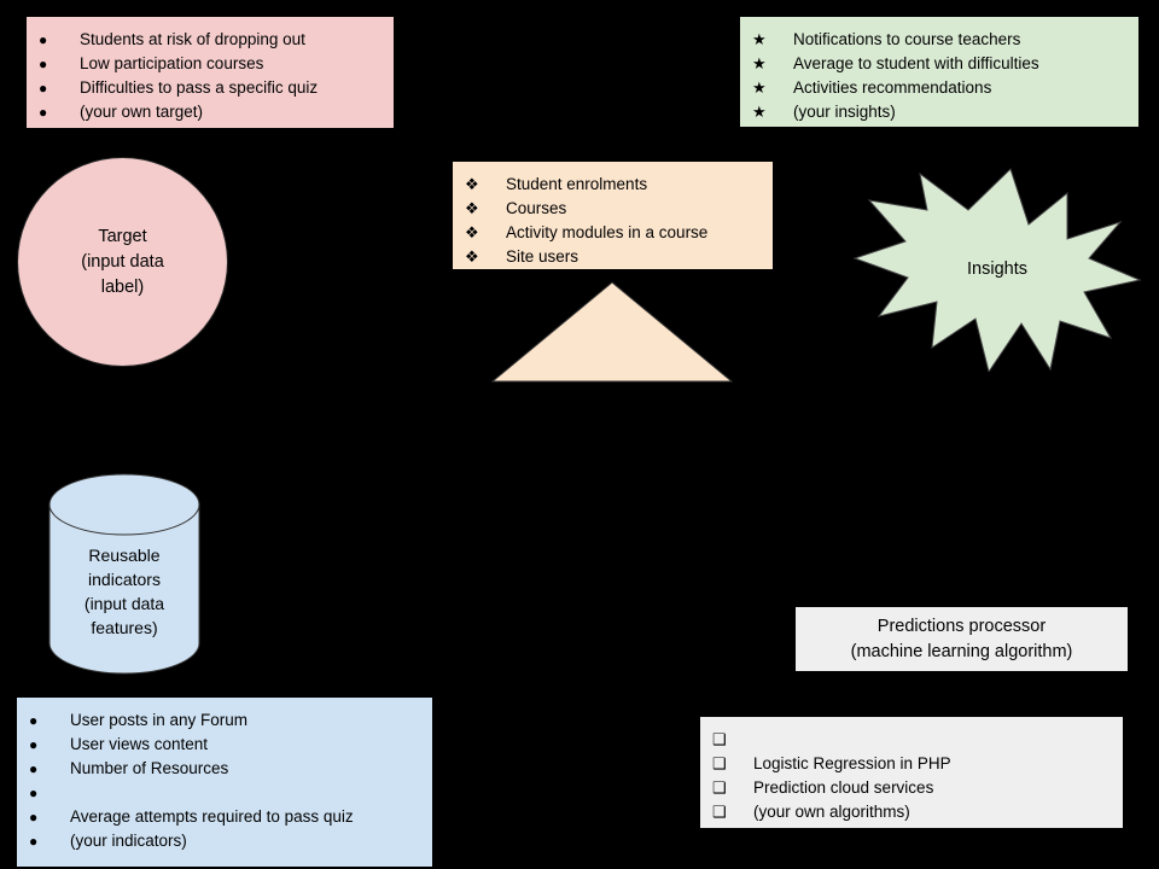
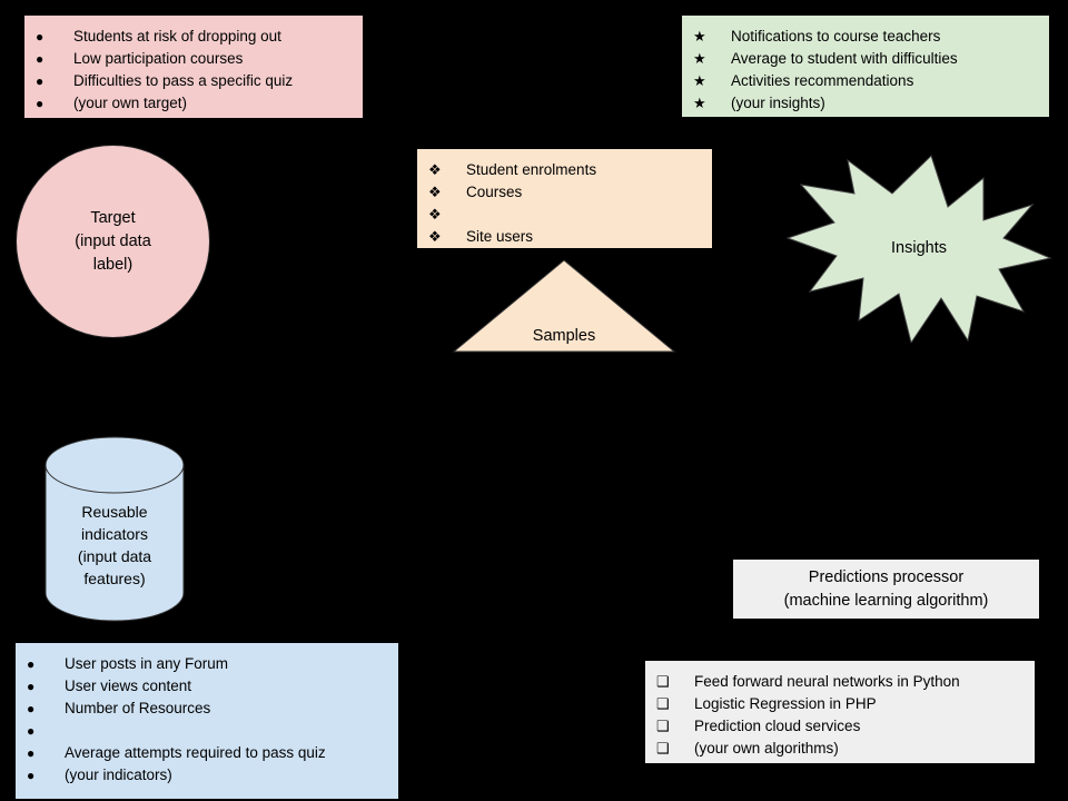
  ●
  Students at risk of dropping out
  ●
  Low participation courses
  ●
  Difficulties to pass a specific quiz
  ●
  (your own target)
  ★
  Notifications to course teachers
  ★
  Average to student with difficulties
  ★
  Activities recommendations
  ★
  (your insights)
  ❖
  Student enrolments
  ❖
  Courses
  ❖
- Activity modules in a course
  ❖
  Site users
  ●
  User posts in any Forum
  ●
  User views content
  ●
  Number of Resources
  ●
  ●
  Average attempts required to pass quiz
  ●
  (your indicators)
  ❑
+ Feed forward neural networks in Python
  ❑
  Logistic Regression in PHP
  ❑
  Prediction cloud services
  ❑
  (your own algorithms)
  Target
  (input data
  label)
  Insights
+ Samples
  Reusable
  indicators
  (input data
  features)
  Predictions processor
  (machine learning algorithm)
